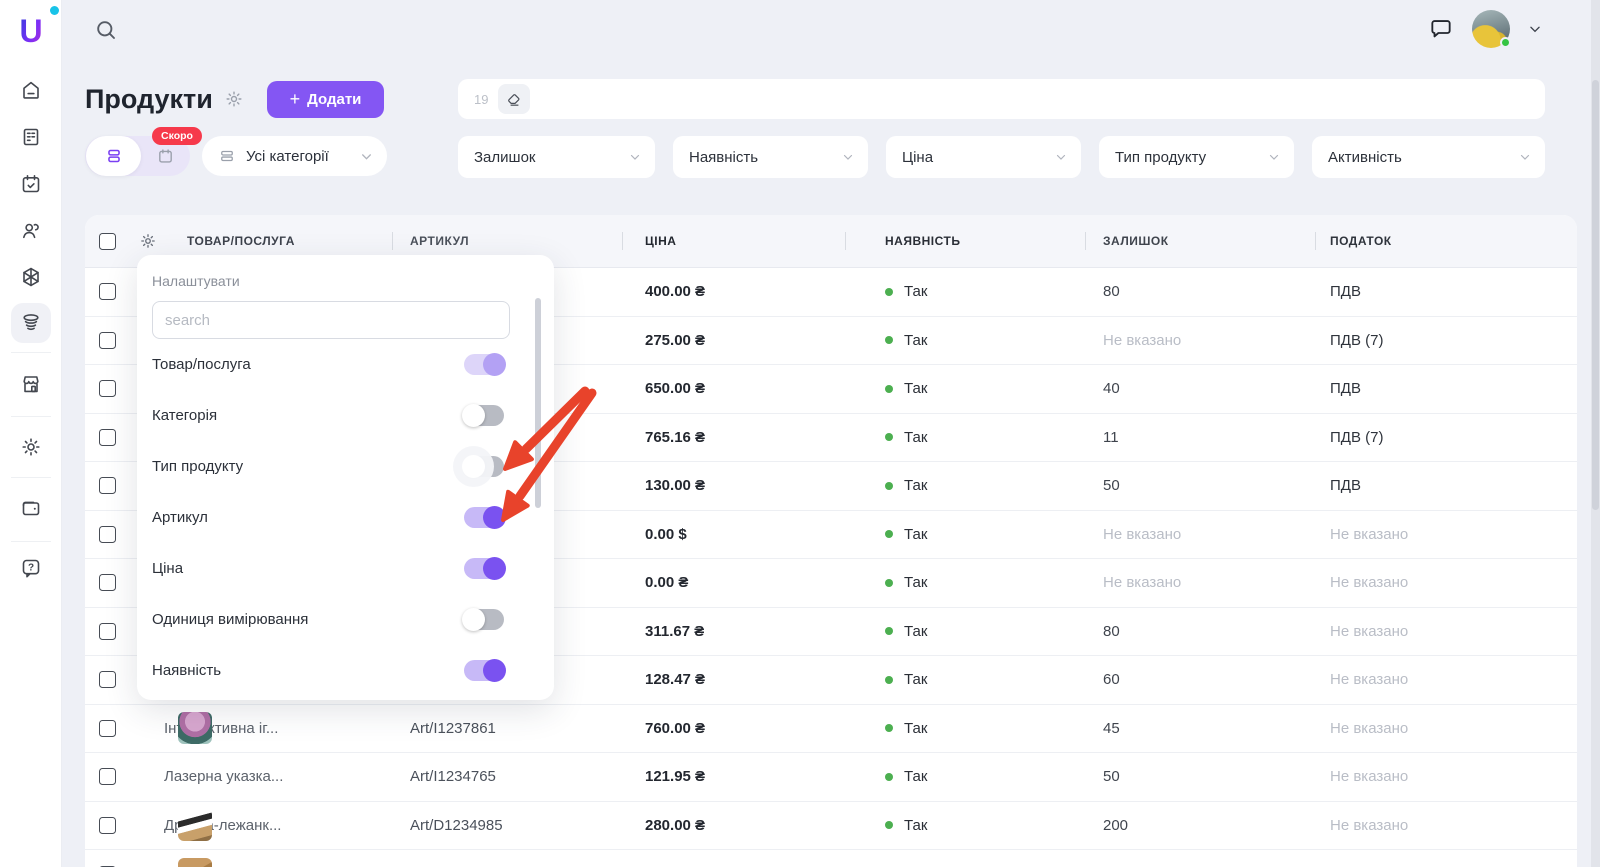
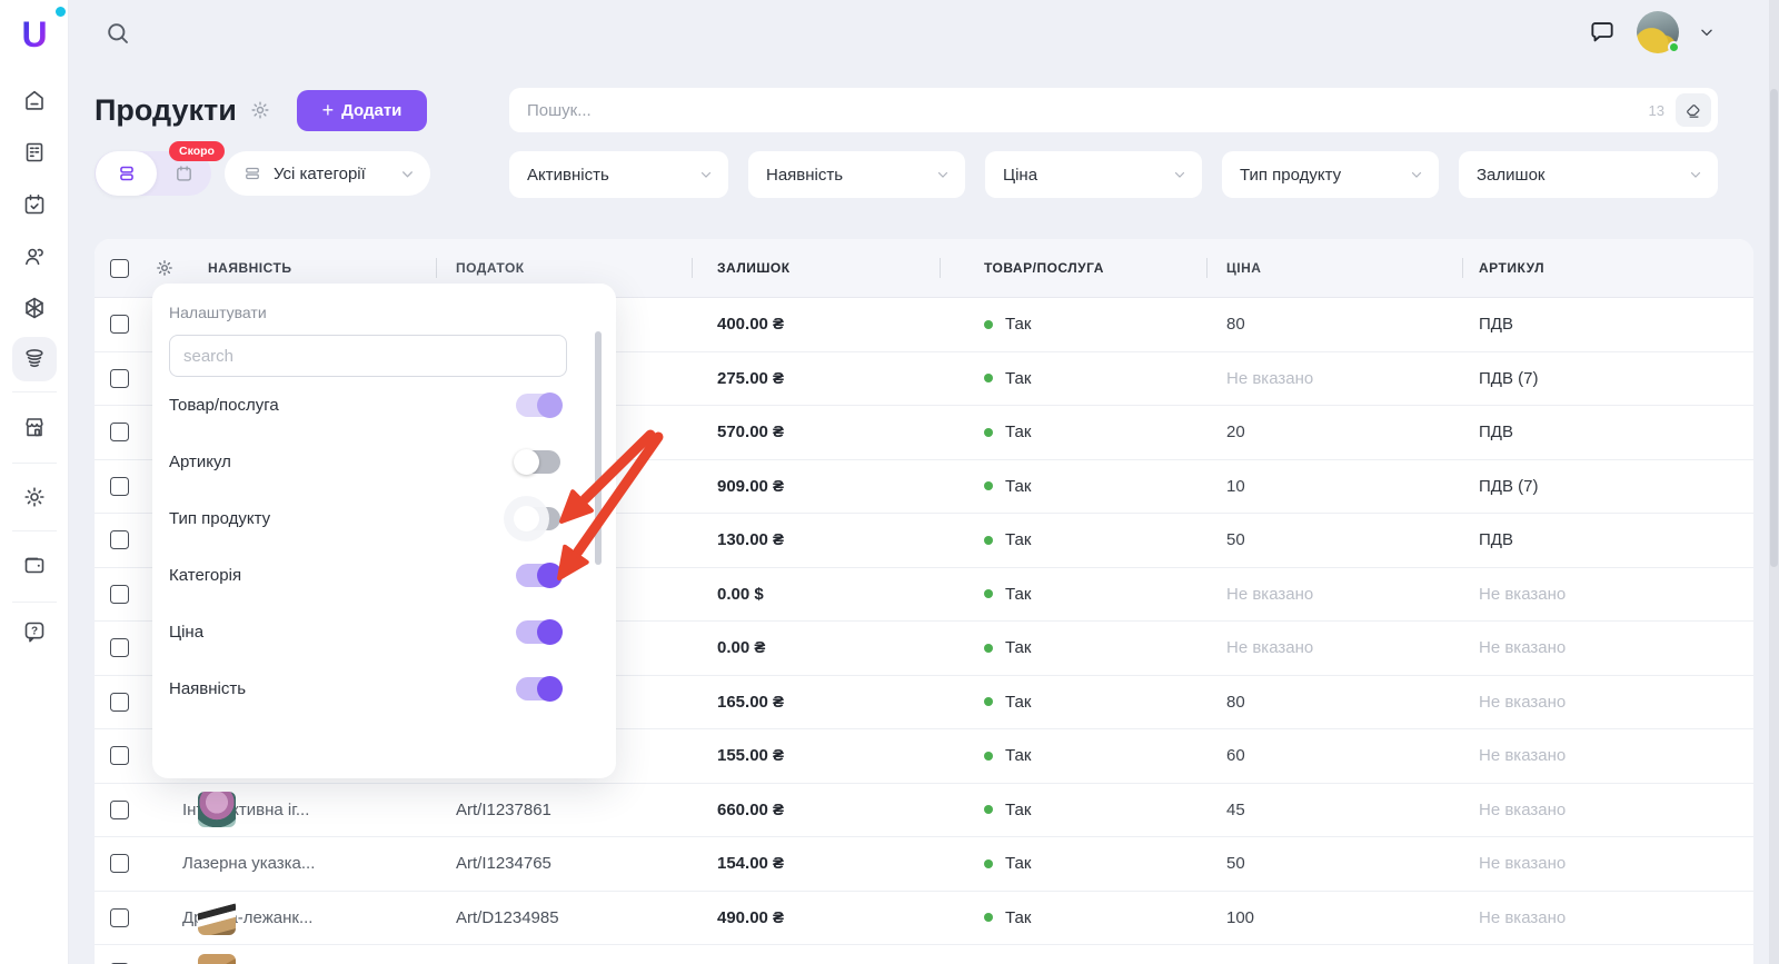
  U
  ?
  Продукти
  +
  Додати
  Скоро
  Усі категорії
+ Пошук...
- 19
+ 13
- Залишок
+ Активність
  Наявність
  Ціна
  Тип продукту
- Активність
+ Залишок
- ТОВАР/ПОСЛУГА
+ НАЯВНІСТЬ
- АРТИКУЛ
+ ПОДАТОК
- ЦІНА
+ ЗАЛИШОК
- НАЯВНІСТЬ
+ ТОВАР/ПОСЛУГА
- ЗАЛИШОК
+ ЦІНА
- ПОДАТОК
+ АРТИКУЛ
  400.00 ₴
  Так
  80
  ПДВ
  275.00 ₴
  Так
  Не вказано
  ПДВ (7)
- 650.00 ₴
+ 570.00 ₴
  Так
- 40
+ 20
  ПДВ
- 765.16 ₴
+ 909.00 ₴
  Так
- 11
+ 10
  ПДВ (7)
  130.00 ₴
  Так
  50
  ПДВ
  0.00 $
  Так
  Не вказано
  Не вказано
  0.00 ₴
  Так
  Не вказано
  Не вказано
- 311.67 ₴
+ 165.00 ₴
  Так
  80
  Не вказано
- 128.47 ₴
+ 155.00 ₴
  Так
  60
  Не вказано
  Інтивна іг...
  Art/I1237861
- 760.00 ₴
+ 660.00 ₴
  Так
  45
  Не вказано
  Лазерна указка...
  Art/I1234765
- 121.95 ₴
+ 154.00 ₴
  Так
  50
  Не вказано
  Art/D1234985
- 280.00 ₴
+ 490.00 ₴
  Так
- 200
+ 100
  Не вказано
  Налаштувати
  search
  Товар/послуга
- Категорія
+ Артикул
  Тип продукту
- Артикул
+ Категорія
  Ціна
- Одиниця вимірювання
  Наявність
